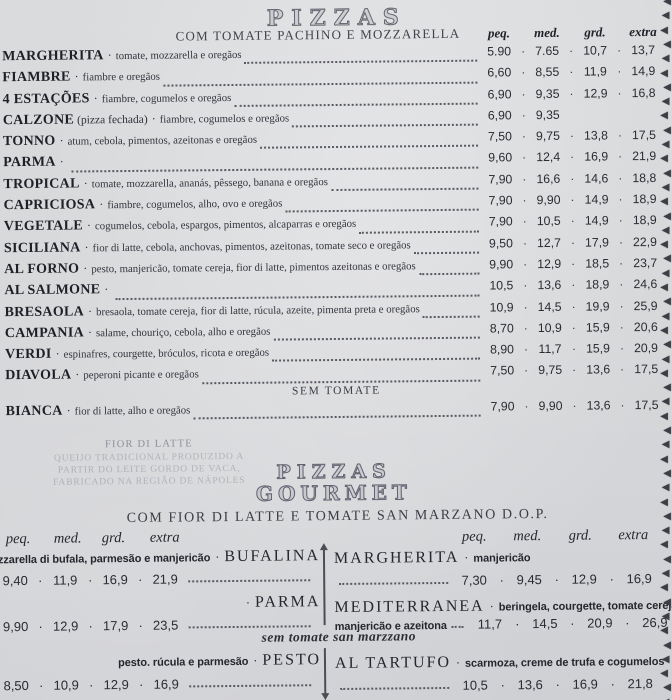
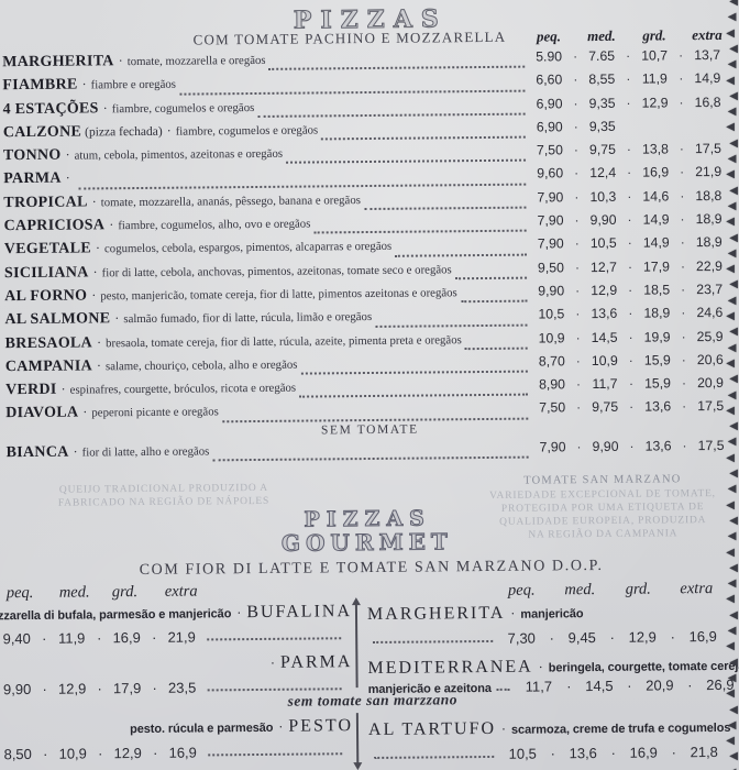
  PIZZAS
  COM TOMATE PACHINO E MOZZARELLA
  peq.
  med.
  grd.
  extra
  MARGHERITA
  ·
  tomate, mozzarella e oregãos
  5.90
  ·
  7.65
  ·
  10,7
  ·
  13,7
  FIAMBRE
  ·
  fiambre e oregãos
  6,60
  ·
  8,55
  ·
  11,9
  ·
  14,9
  4 ESTAÇÕES
  ·
  fiambre, cogumelos e oregãos
  6,90
  ·
  9,35
  ·
  12,9
  ·
  16,8
  CALZONE
  (pizza fechada)
  ·
  fiambre, cogumelos e oregãos
  6,90
  ·
  9,35
  TONNO
  ·
  atum, cebola, pimentos, azeitonas e oregãos
  7,50
  ·
  9,75
  ·
  13,8
  ·
  17,5
  PARMA
  ·
  9,60
  ·
  12,4
  ·
  16,9
  ·
  21,9
  TROPICAL
  ·
  tomate, mozzarella, ananás, pêssego, banana e oregãos
  7,90
  ·
- 16,6
+ 10,3
  ·
  14,6
  ·
  18,8
  CAPRICIOSA
  ·
  fiambre, cogumelos, alho, ovo e oregãos
  7,90
  ·
  9,90
  ·
  14,9
  ·
  18,9
  VEGETALE
  ·
  cogumelos, cebola, espargos, pimentos, alcaparras e oregãos
  7,90
  ·
  10,5
  ·
  14,9
  ·
  18,9
  SICILIANA
  ·
  fior di latte, cebola, anchovas, pimentos, azeitonas, tomate seco e oregãos
  9,50
  ·
  12,7
  ·
  17,9
  ·
  22,9
  AL FORNO
  ·
  pesto, manjericão, tomate cereja, fior di latte, pimentos azeitonas e oregãos
  9,90
  ·
  12,9
  ·
  18,5
  ·
  23,7
  AL SALMONE
  ·
+ salmão fumado, fior di latte, rúcula, limão e oregãos
  10,5
  ·
  13,6
  ·
  18,9
  ·
  24,6
  BRESAOLA
  ·
  bresaola, tomate cereja, fior di latte, rúcula, azeite, pimenta preta e oregãos
  10,9
  ·
  14,5
  ·
  19,9
  ·
  25,9
  CAMPANIA
  ·
  salame, chouriço, cebola, alho e oregãos
  8,70
  ·
  10,9
  ·
  15,9
  ·
  20,6
  VERDI
  ·
  espinafres, courgette, bróculos, ricota e oregãos
  8,90
  ·
  11,7
  ·
  15,9
  ·
  20,9
  DIAVOLA
  ·
  peperoni picante e oregãos
  7,50
  ·
  9,75
  ·
  13,6
  ·
  17,5
  SEM TOMATE
  BIANCA
  ·
  fior di latte, alho e oregãos
  7,90
  ·
  9,90
  ·
  13,6
  ·
  17,5
- FIOR DI LATTE
  QUEIJO TRADICIONAL PRODUZIDO A
- PARTIR DO LEITE GORDO DE VACA,
  FABRICADO NA REGIÃO DE NÁPOLES
+ TOMATE SAN MARZANO
+ VARIEDADE EXCEPCIONAL DE TOMATE,
+ PROTEGIDA POR UMA ETIQUETA DE
+ QUALIDADE EUROPEIA, PRODUZIDA
+ NA REGIÃO DA CAMPANIA
  PIZZAS
  GOURMET
  COM FIOR DI LATTE E TOMATE SAN MARZANO D.O.P.
  peq.
  med.
  grd.
  extra
  peq.
  med.
  grd.
  extra
  zzarella di bufala, parmesão e manjericão
  ·
  BUFALINA
  9,40
  ·
  11,9
  ·
  16,9
  ·
  21,9
  ·
  PARMA
  9,90
  ·
  12,9
  ·
  17,9
  ·
  23,5
  pesto. rúcula e parmesão
  ·
  PESTO
  8,50
  ·
  10,9
  ·
  12,9
  ·
  16,9
  sem tomate san marzzano
  MARGHERITA
  ·
  manjericão
  7,30
  ·
  9,45
  ·
  12,9
  ·
  16,9
  MEDITERRANEA
  ·
  beringela, courgette, tomate cerej
  manjericão e azeitona
  11,7
  ·
  14,5
  ·
  20,9
  ·
  26,9
  AL TARTUFO
  ·
  scarmoza, creme de trufa e cogumelos
  10,5
  ·
  13,6
  ·
  16,9
  ·
  21,8
  ◀
  ◀
  ◀
  ◀
  ◀
  ◀
  ◀
  ◀
  ◀
  ◀
  ◀
  ◀
  ◀
  ◀
  ◀
  ◀
  ◀
  ◀
  ◀
  ◀
  ◀
  ◀
  ◀
  ◀
  ◀
  ◀
  ◀
  ◀
  ◀
  ◀
  ◀
  ◀
  ◀
  ◀
  ◀
  ◀
  ◀
  ◀
  ◀
  ◀
  ◀
  ◀
  ◀
  ◀
  ◀
  ◀
  ◀
  ◀
  ◀
